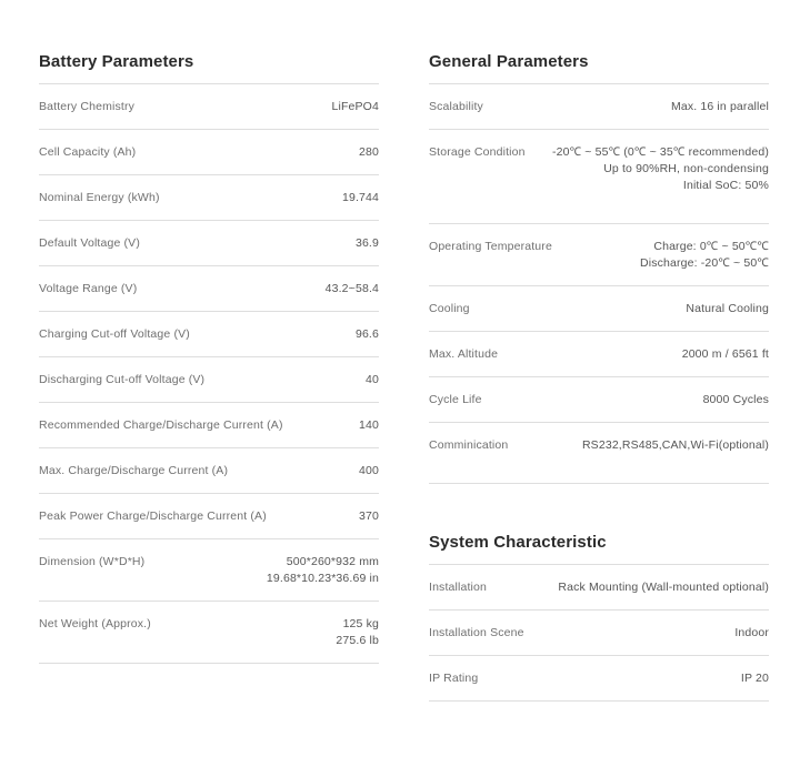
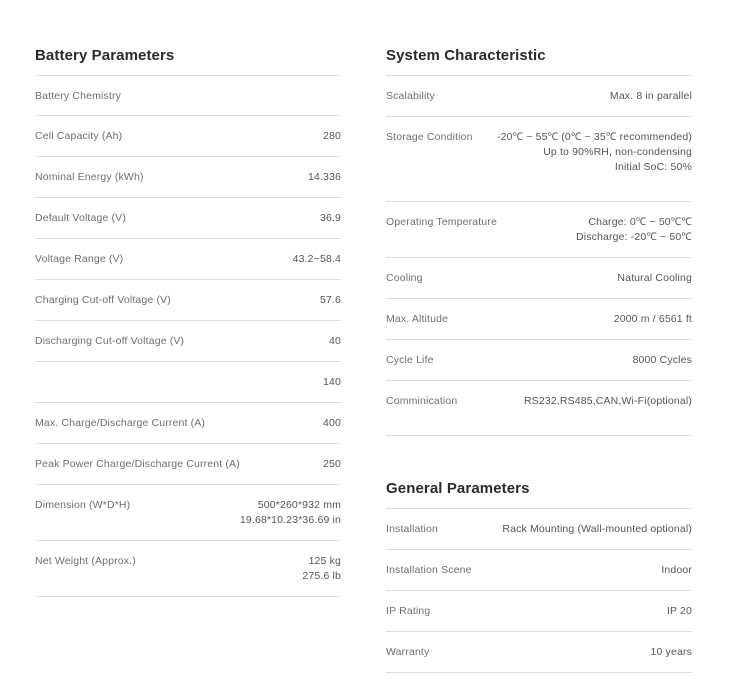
  Battery Parameters
  Battery Chemistry
- LiFePO4
  Cell Capacity (Ah)
  280
  Nominal Energy (kWh)
- 19.744
+ 14.336
  Default Voltage (V)
  36.9
  Voltage Range (V)
  43.2~58.4
  Charging Cut-off Voltage (V)
- 96.6
+ 57.6
  Discharging Cut-off Voltage (V)
  40
- Recommended Charge/Discharge Current (A)
  140
  Max. Charge/Discharge Current (A)
  400
  Peak Power Charge/Discharge Current (A)
- 370
+ 250
  Dimension (W*D*H)
  500*260*932 mm
  19.68*10.23*36.69 in
  Net Weight (Approx.)
  125 kg
  275.6 lb
- General Parameters
+ System Characteristic
  Scalability
- Max. 16 in parallel
+ Max. 8 in parallel
  Storage Condition
  -20℃ ~ 55℃ (0℃ ~ 35℃ recommended)
  Up to 90%RH, non-condensing
  Initial SoC: 50%
  Operating Temperature
  Charge: 0℃ ~ 50℃℃
  Discharge: -20℃ ~ 50℃
  Cooling
  Natural Cooling
  Max. Altitude
  2000 m / 6561 ft
  Cycle Life
  8000 Cycles
  Comminication
  RS232,RS485,CAN,Wi-Fi(optional)
- System Characteristic
+ General Parameters
  Installation
  Rack Mounting (Wall-mounted optional)
  Installation Scene
  Indoor
  IP Rating
  IP 20
+ Warranty
+ 10 years
